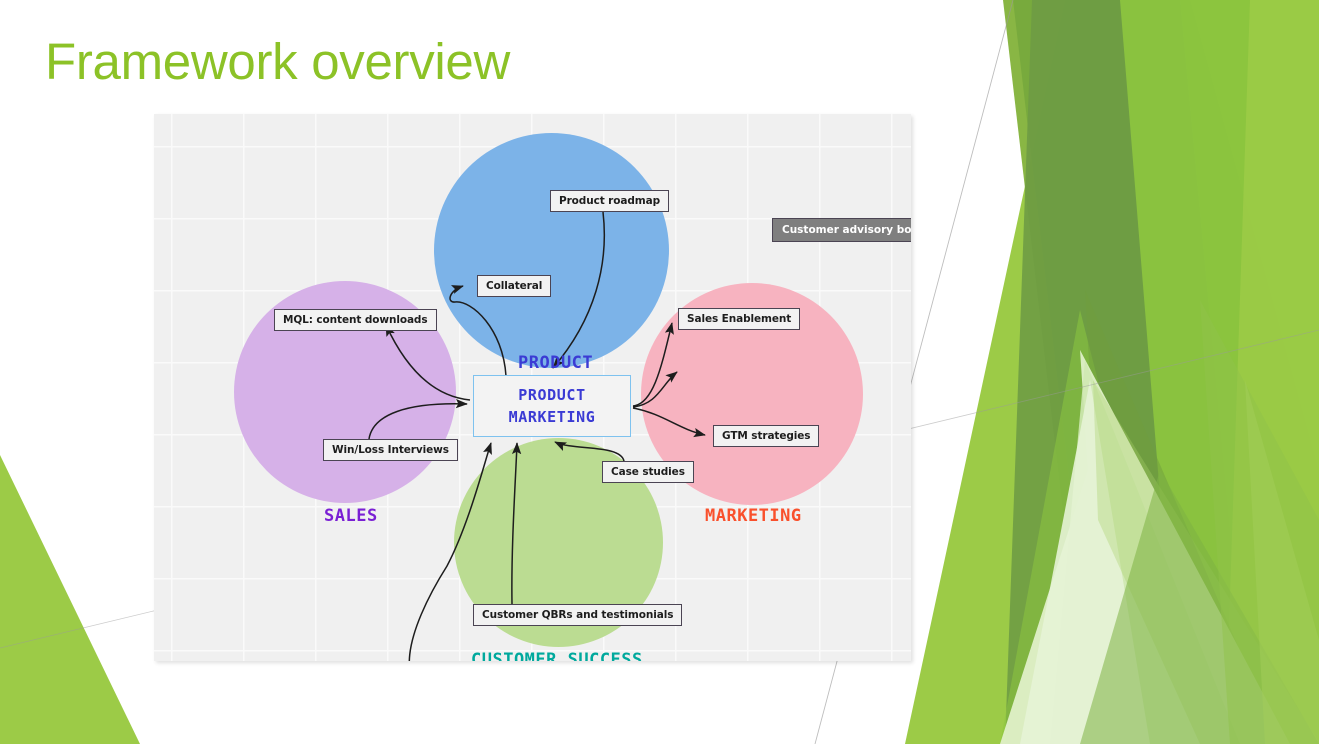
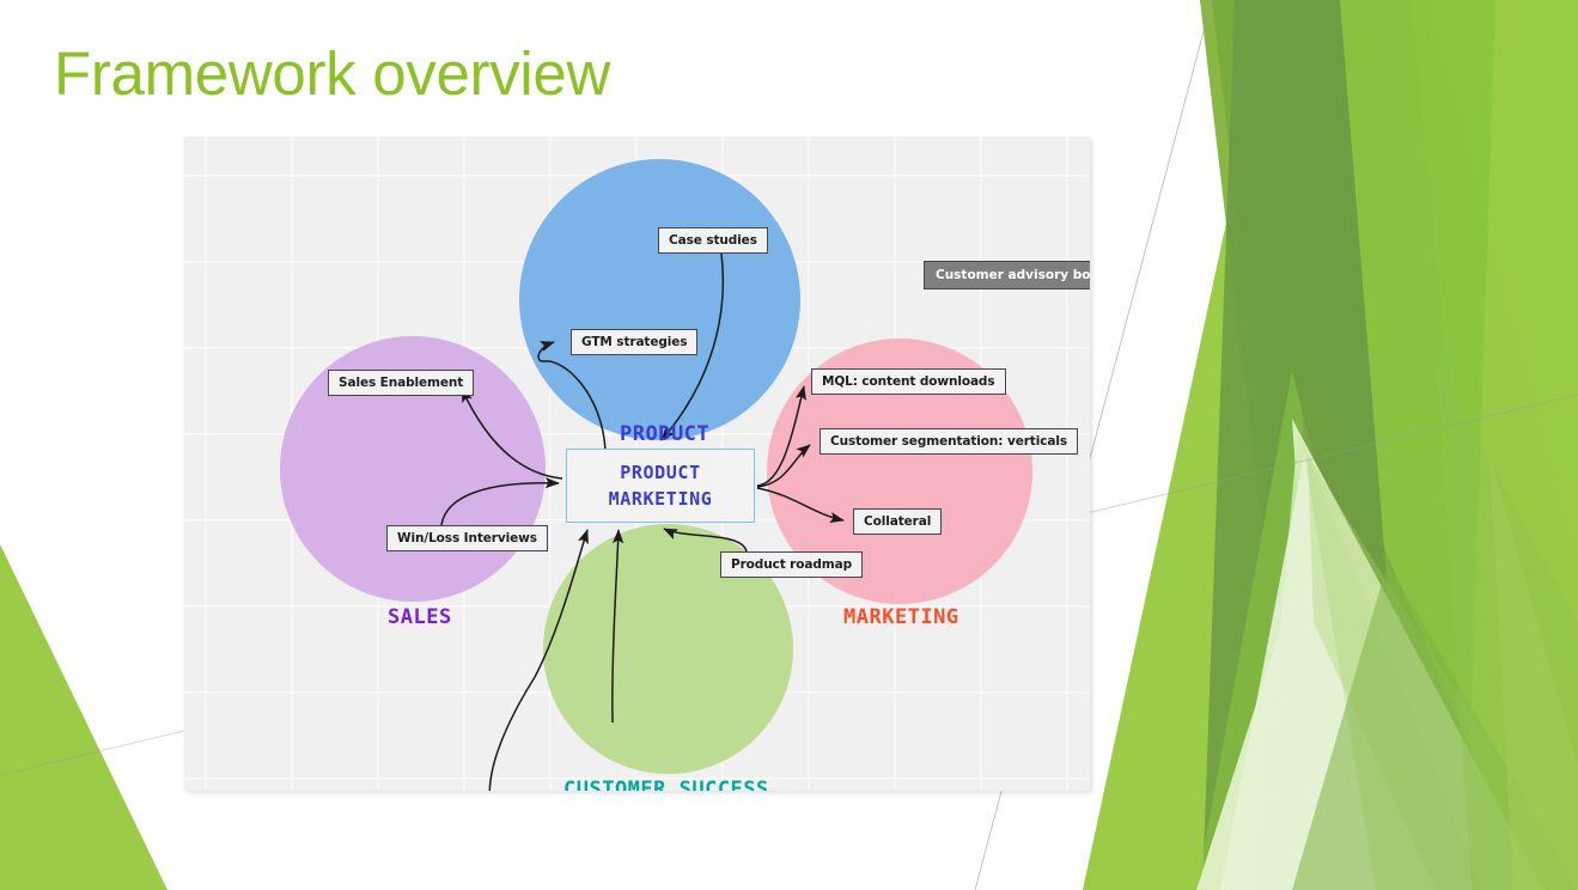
  Framework overview
  PRODUCT
  SALES
  MARKETING
  CUSTOMER SUCCESS
  PRODUCT
  MARKETING
- Product roadmap
+ Case studies
- Collateral
+ GTM strategies
- MQL: content downloads
+ Sales Enablement
  Win/Loss Interviews
- Sales Enablement
+ MQL: content downloads
+ Customer segmentation: verticals
- GTM strategies
+ Collateral
- Case studies
+ Product roadmap
- Customer QBRs and testimonials
  Customer advisory bo
